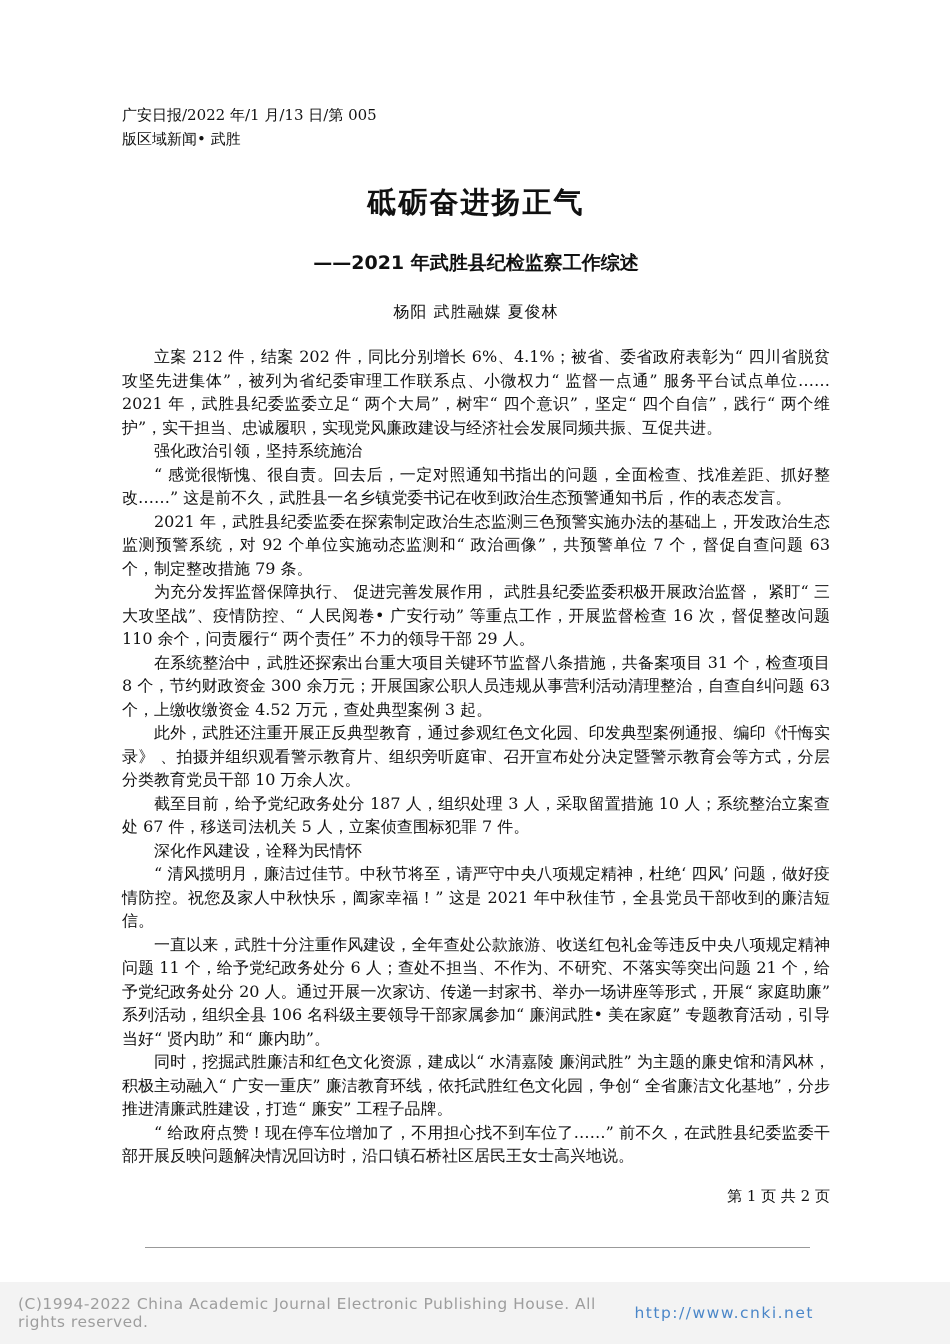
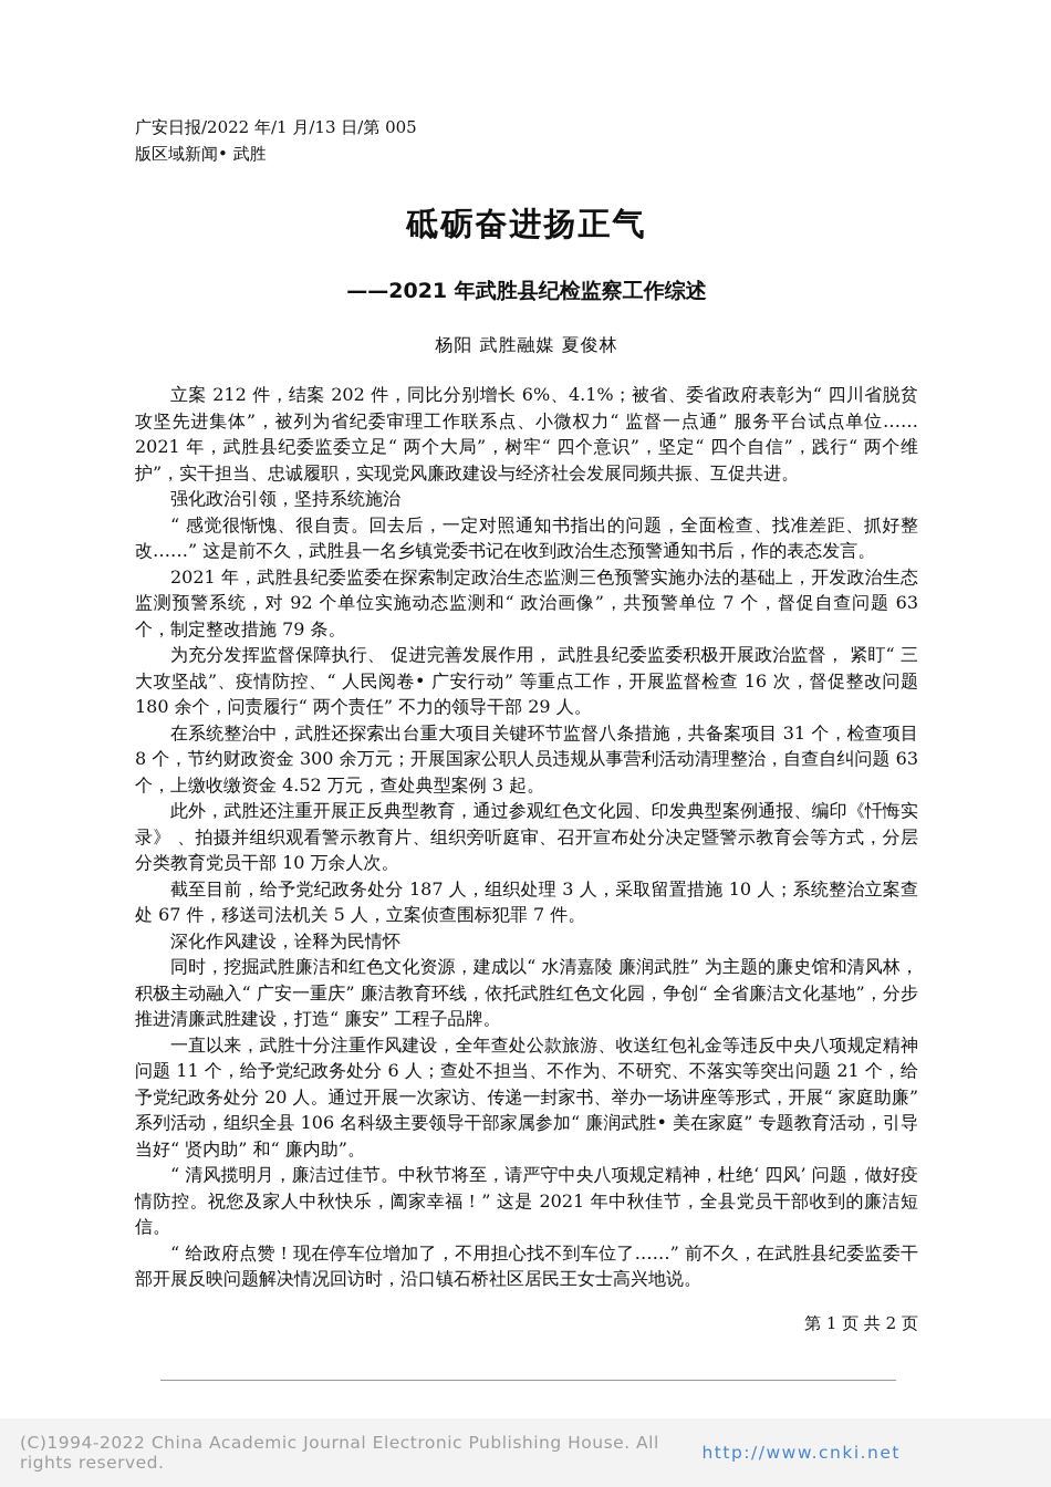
  广安日报/2022 年/1 月/13 日/第 005
  版区域新闻• 武胜
  砥砺奋进扬正气
  ——2021 年武胜县纪检监察工作综述
  杨阳 武胜融媒 夏俊林
  立案 212 件，结案 202 件，同比分别增长 6%、4.1%；被省、委省政府表彰为“ 四川省脱贫攻坚先进集体”，被列为省纪委审理工作联系点、小微权力“ 监督一点通” 服务平台试点单位……2021 年，武胜县纪委监委立足“ 两个大局”，树牢“ 四个意识”，坚定“ 四个自信”，践行“ 两个维护”，实干担当、忠诚履职，实现党风廉政建设与经济社会发展同频共振、互促共进。
  强化政治引领，坚持系统施治
  “ 感觉很惭愧、很自责。回去后，一定对照通知书指出的问题，全面检查、找准差距、抓好整改……” 这是前不久，武胜县一名乡镇党委书记在收到政治生态预警通知书后，作的表态发言。
  2021 年，武胜县纪委监委在探索制定政治生态监测三色预警实施办法的基础上，开发政治生态监测预警系统，对 92 个单位实施动态监测和“ 政治画像”，共预警单位 7 个，督促自查问题 63 个，制定整改措施 79 条。
- 为充分发挥监督保障执行、 促进完善发展作用， 武胜县纪委监委积极开展政治监督， 紧盯“ 三大攻坚战”、疫情防控、“ 人民阅卷• 广安行动” 等重点工作，开展监督检查 16 次，督促整改问题 110 余个，问责履行“ 两个责任” 不力的领导干部 29 人。
+ 为充分发挥监督保障执行、 促进完善发展作用， 武胜县纪委监委积极开展政治监督， 紧盯“ 三大攻坚战”、疫情防控、“ 人民阅卷• 广安行动” 等重点工作，开展监督检查 16 次，督促整改问题 180 余个，问责履行“ 两个责任” 不力的领导干部 29 人。
  在系统整治中，武胜还探索出台重大项目关键环节监督八条措施，共备案项目 31 个，检查项目 8 个，节约财政资金 300 余万元；开展国家公职人员违规从事营利活动清理整治，自查自纠问题 63 个，上缴收缴资金 4.52 万元，查处典型案例 3 起。
  此外，武胜还注重开展正反典型教育，通过参观红色文化园、印发典型案例通报、编印《忏悔实录》 、拍摄并组织观看警示教育片、组织旁听庭审、召开宣布处分决定暨警示教育会等方式，分层分类教育党员干部 10 万余人次。
  截至目前，给予党纪政务处分 187 人，组织处理 3 人，采取留置措施 10 人；系统整治立案查处 67 件，移送司法机关 5 人，立案侦查围标犯罪 7 件。
  深化作风建设，诠释为民情怀
- “ 清风揽明月，廉洁过佳节。中秋节将至，请严守中央八项规定精神，杜绝‘ 四风’ 问题，做好疫情防控。祝您及家人中秋快乐，阖家幸福！” 这是 2021 年中秋佳节，全县党员干部收到的廉洁短信。
+ 同时，挖掘武胜廉洁和红色文化资源，建成以“ 水清嘉陵 廉润武胜” 为主题的廉史馆和清风林，积极主动融入“ 广安一重庆” 廉洁教育环线，依托武胜红色文化园，争创“ 全省廉洁文化基地”，分步推进清廉武胜建设，打造“ 廉安” 工程子品牌。
  一直以来，武胜十分注重作风建设，全年查处公款旅游、收送红包礼金等违反中央八项规定精神问题 11 个，给予党纪政务处分 6 人；查处不担当、不作为、不研究、不落实等突出问题 21 个，给予党纪政务处分 20 人。通过开展一次家访、传递一封家书、举办一场讲座等形式，开展“ 家庭助廉” 系列活动，组织全县 106 名科级主要领导干部家属参加“ 廉润武胜• 美在家庭” 专题教育活动，引导当好“ 贤内助” 和“ 廉内助”。
- 同时，挖掘武胜廉洁和红色文化资源，建成以“ 水清嘉陵 廉润武胜” 为主题的廉史馆和清风林，积极主动融入“ 广安一重庆” 廉洁教育环线，依托武胜红色文化园，争创“ 全省廉洁文化基地”，分步推进清廉武胜建设，打造“ 廉安” 工程子品牌。
+ “ 清风揽明月，廉洁过佳节。中秋节将至，请严守中央八项规定精神，杜绝‘ 四风’ 问题，做好疫情防控。祝您及家人中秋快乐，阖家幸福！” 这是 2021 年中秋佳节，全县党员干部收到的廉洁短信。
  “ 给政府点赞！现在停车位增加了，不用担心找不到车位了……” 前不久，在武胜县纪委监委干部开展反映问题解决情况回访时，沿口镇石桥社区居民王女士高兴地说。
  第 1 页 共 2 页
  (C)1994-2022 China Academic Journal Electronic Publishing House. All rights reserved.
  http://www.cnki.net
